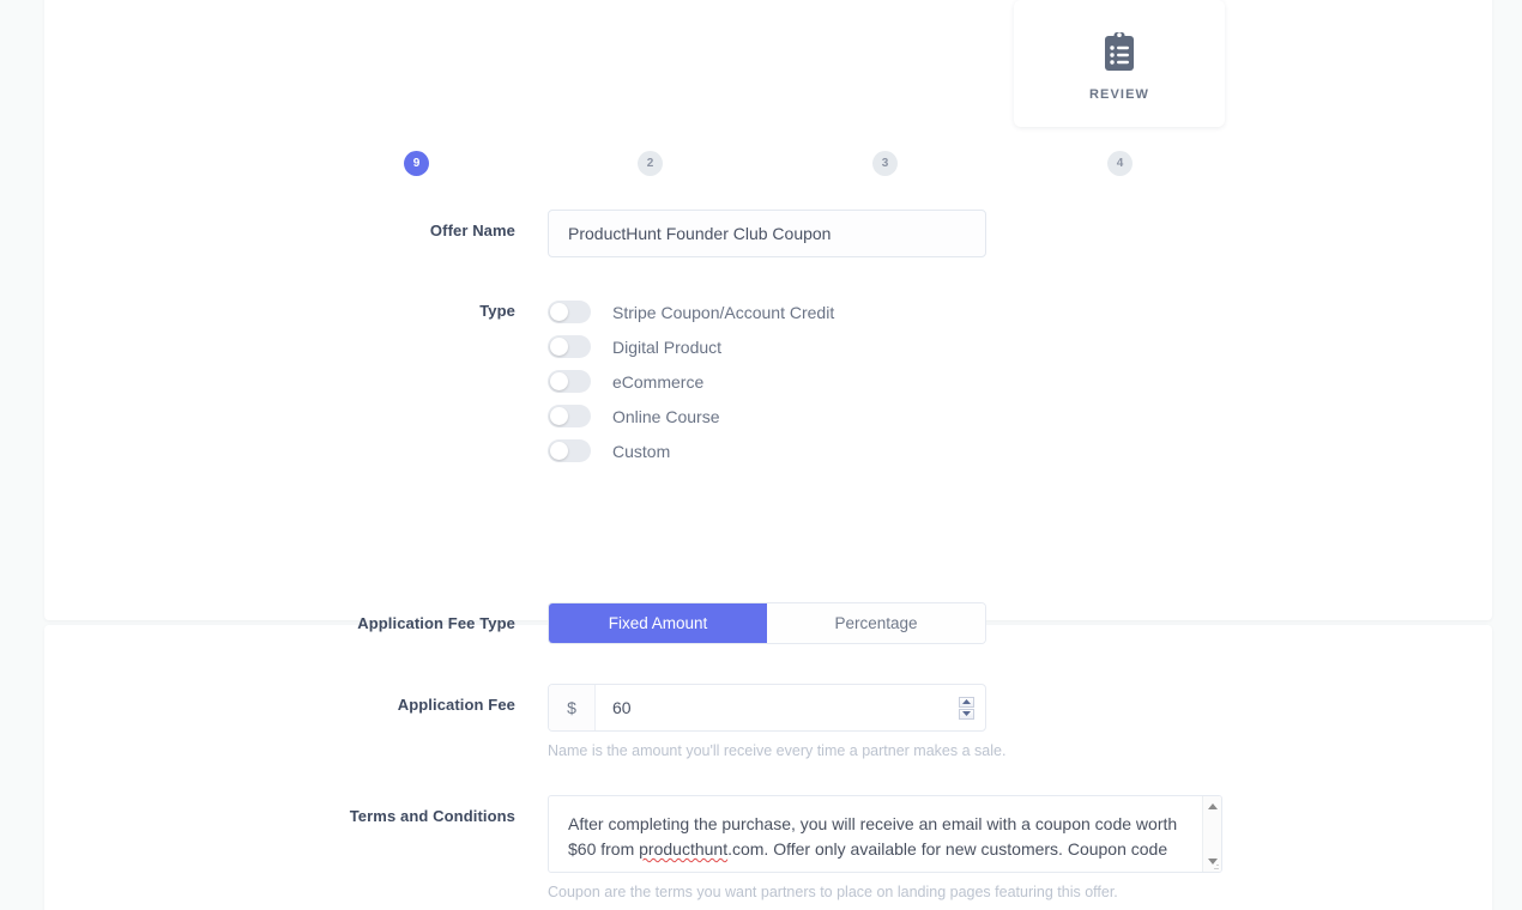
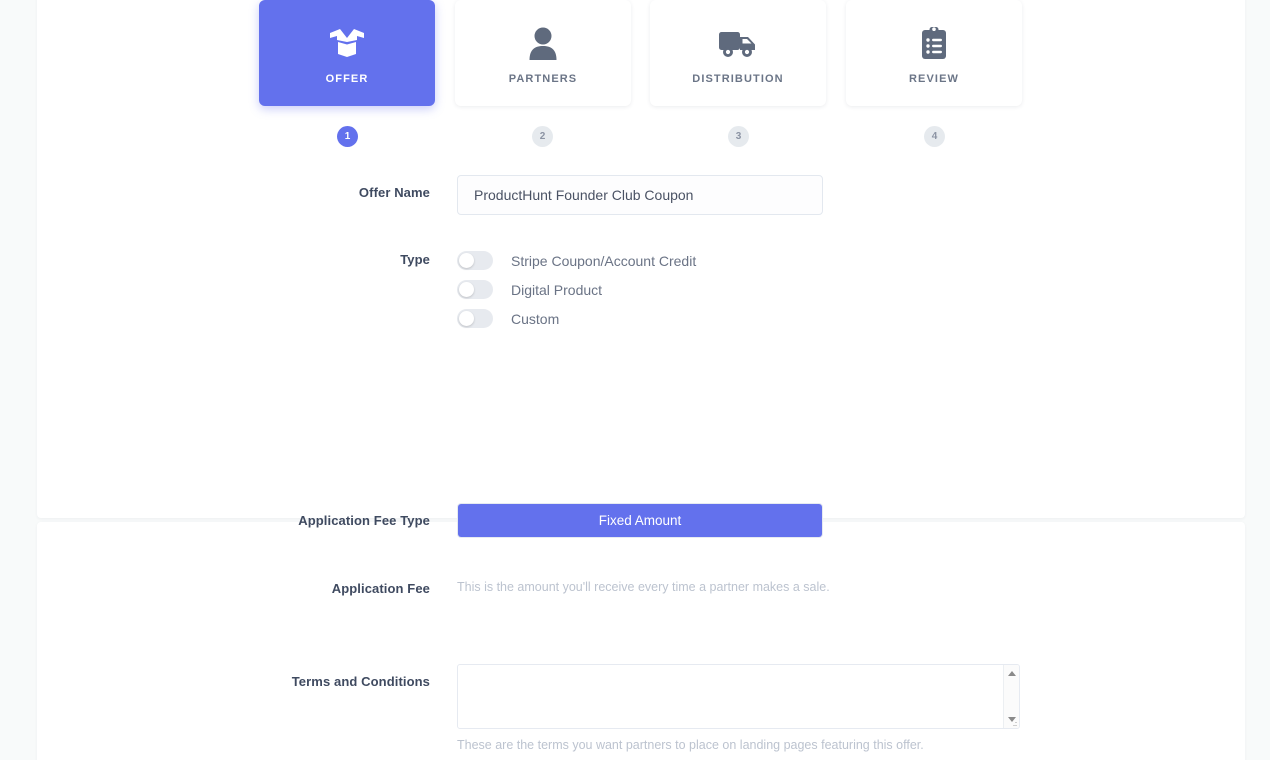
+ OFFER
+ PARTNERS
+ DISTRIBUTION
  REVIEW
- 9
+ 1
  2
  3
  4
  Offer Name
  ProductHunt Founder Club Coupon
  Type
  Stripe Coupon/Account Credit
  Digital Product
- eCommerce
- Online Course
  Custom
  Application Fee Type
  Fixed Amount
- Percentage
  Application Fee
- $
- 60
- Name is the amount you'll receive every time a partner makes a sale.
+ This is the amount you'll receive every time a partner makes a sale.
  Terms and Conditions
- After completing the purchase, you will receive an email with a coupon code worth $60 from producthunt.com. Offer only available for new customers. Coupon code
- Coupon are the terms you want partners to place on landing pages featuring this offer.
+ These are the terms you want partners to place on landing pages featuring this offer.
